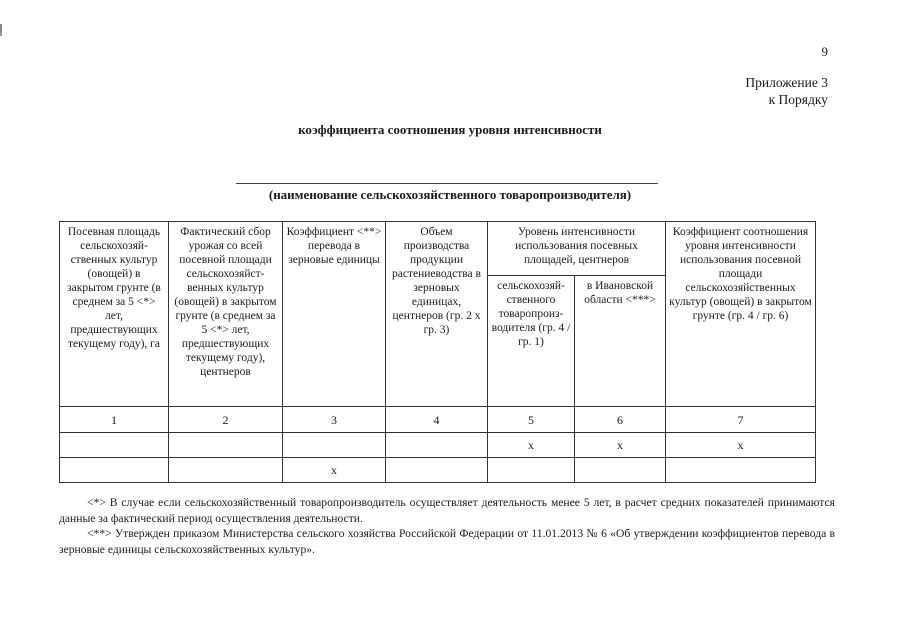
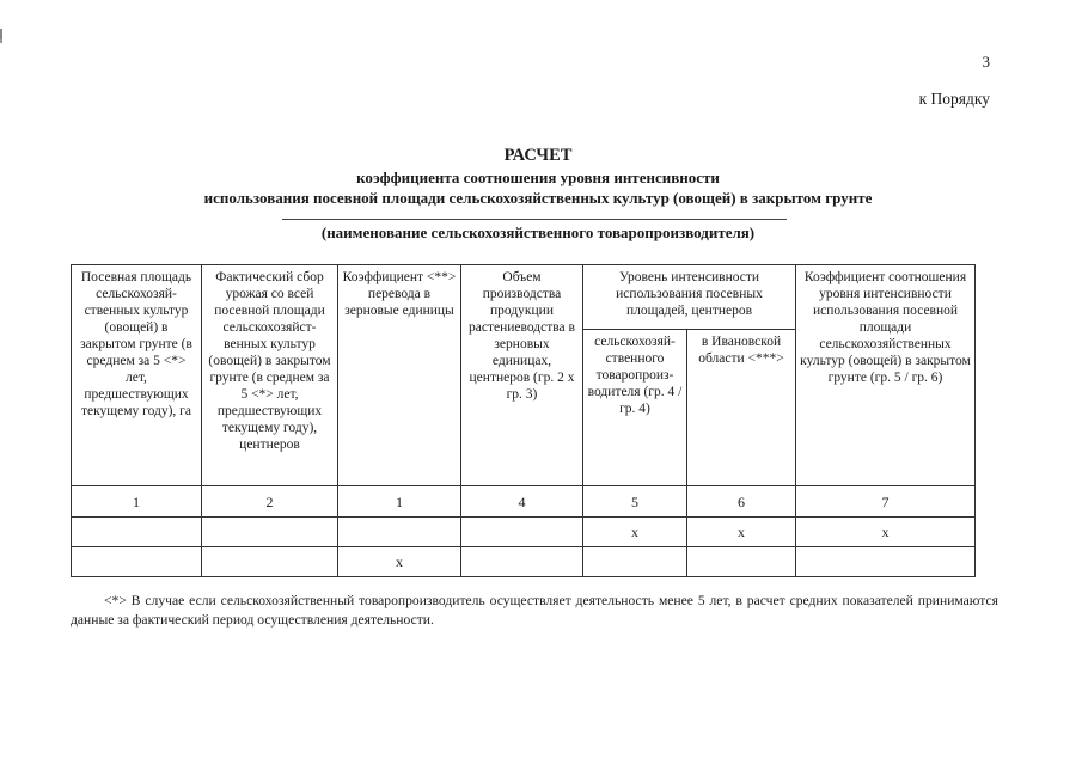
- 9
+ 3
- Приложение 3
  к Порядку
+ РАСЧЕТ
  коэффициента соотношения уровня интенсивности
+ использования посевной площади сельскохозяйственных культур (овощей) в закрытом грунте
  (наименование сельскохозяйственного товаропроизводителя)
- Посевная площадь сельскохозяй-ственных культур (овощей) в закрытом грунте (в среднем за 5 <*> лет, предшествующих текущему году), га	Фактический сбор урожая со всей посевной площади сельскохозяйст-венных культур (овощей) в закрытом грунте (в среднем за 5 <*> лет, предшествующих текущему году), центнеров	Коэффициент <**> перевода в зерновые единицы	Объем производства продукции растениеводства в зерновых единицах, центнеров (гр. 2 x гр. 3)	Уровень интенсивности использования посевных площадей, центнеров	Коэффициент соотношения уровня интенсивности использования посевной площади сельскохозяйственных культур (овощей) в закрытом грунте (гр. 4 / гр. 6)
+ Посевная площадь сельскохозяй-ственных культур (овощей) в закрытом грунте (в среднем за 5 <*> лет, предшествующих текущему году), га	Фактический сбор урожая со всей посевной площади сельскохозяйст-венных культур (овощей) в закрытом грунте (в среднем за 5 <*> лет, предшествующих текущему году), центнеров	Коэффициент <**> перевода в зерновые единицы	Объем производства продукции растениеводства в зерновых единицах, центнеров (гр. 2 x гр. 3)	Уровень интенсивности использования посевных площадей, центнеров	Коэффициент соотношения уровня интенсивности использования посевной площади сельскохозяйственных культур (овощей) в закрытом грунте (гр. 5 / гр. 6)
- сельскохозяй-ственного товаропроиз-водителя (гр. 4 / гр. 1)	в Ивановской области <***>
+ сельскохозяй-ственного товаропроиз-водителя (гр. 4 / гр. 4)	в Ивановской области <***>
- 1	2	3	4	5	6	7
+ 1	2	1	4	5	6	7
  				x	x	x
  		x
  <*> В случае если сельскохозяйственный товаропроизводитель осуществляет деятельность менее 5 лет, в расчет средних показателей принимаются данные за фактический период осуществления деятельности.
- <**> Утвержден приказом Министерства сельского хозяйства Российской Федерации от 11.01.2013 № 6 «Об утверждении коэффициентов перевода в зерновые единицы сельскохозяйственных культур».
